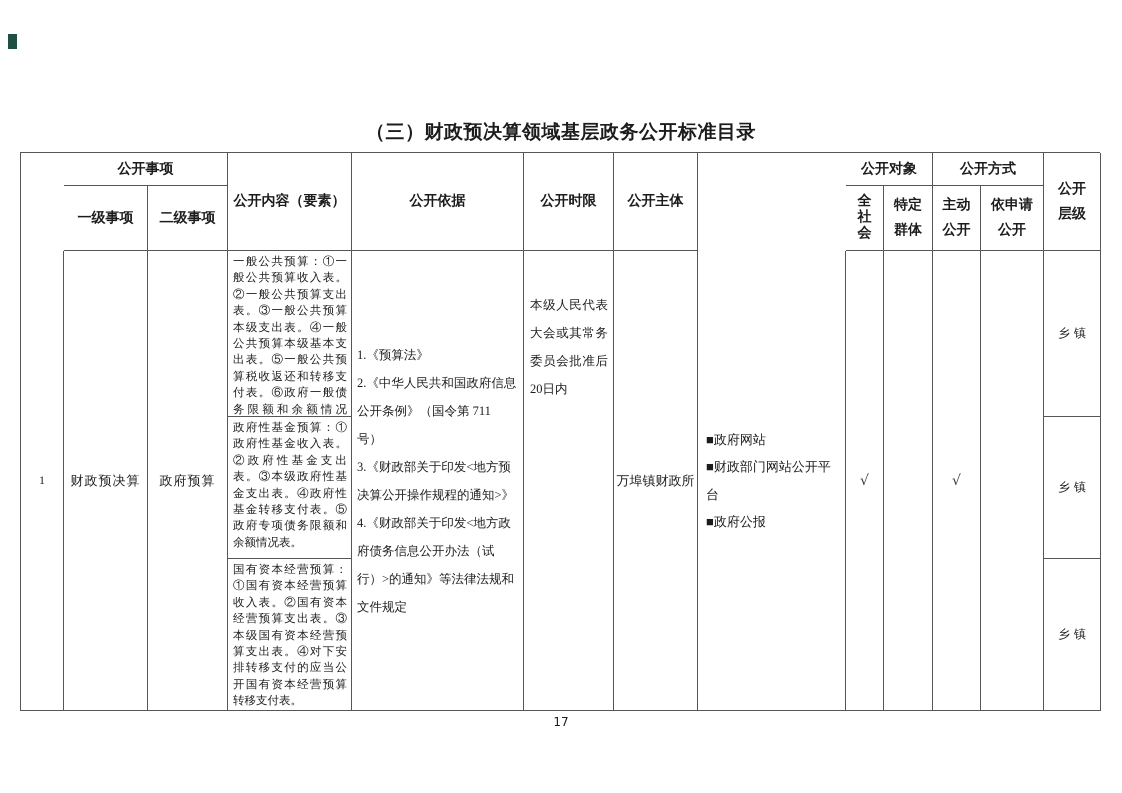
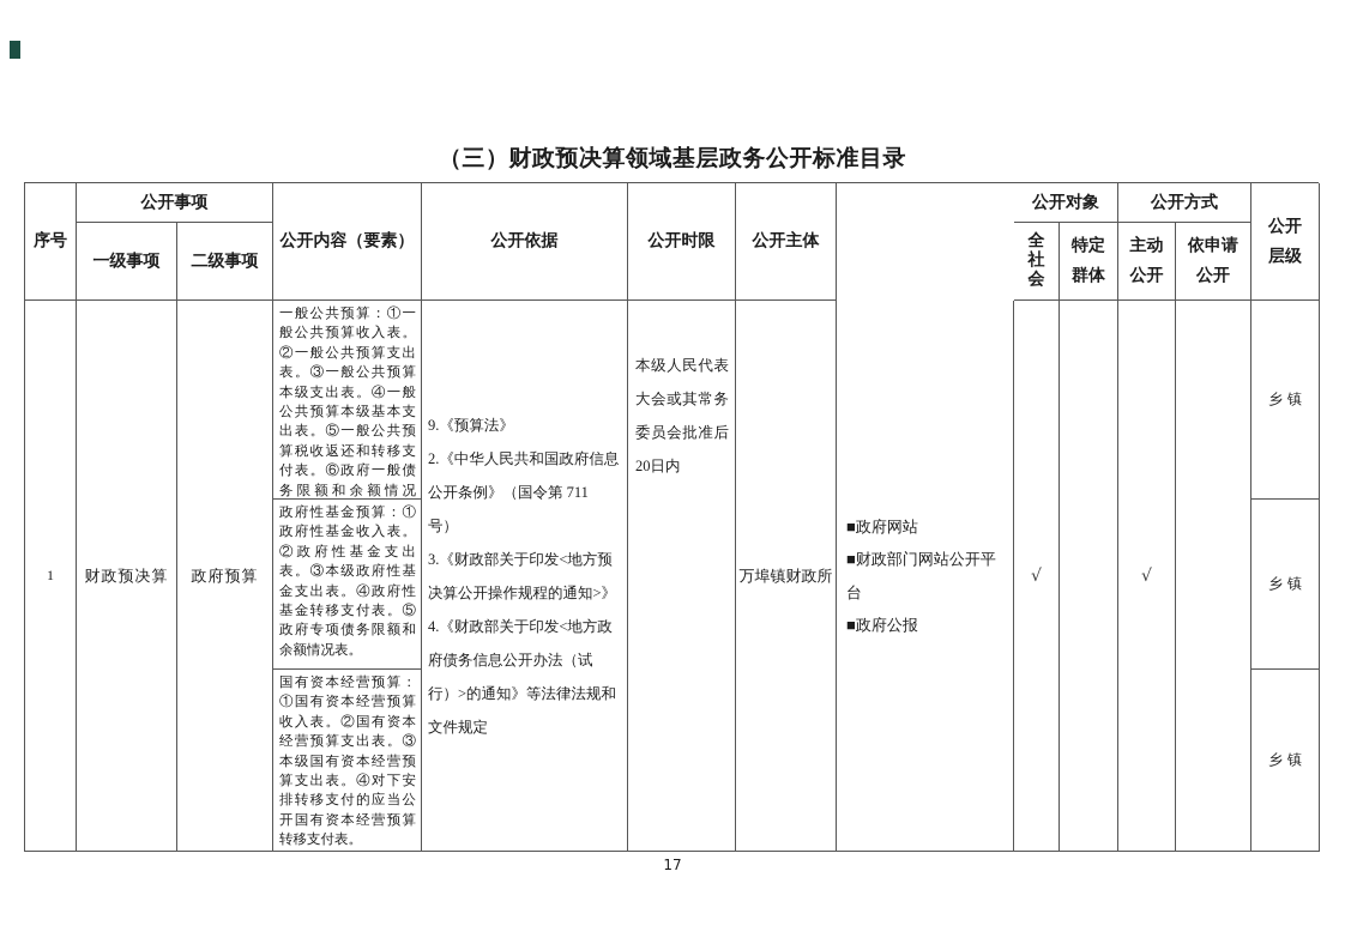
  （三）财政预决算领域基层政务公开标准目录
+ 序号
  公开事项
  一级事项
  二级事项
  公开内容（要素）
  公开依据
  公开时限
  公开主体
  公开对象
  全社会
  特定群体
  公开方式
  主动公开
  依申请公开
  公开层级
  1
  财政预决算
  政府预算
  一般公共预算：①一般公共预算收入表。②一般公共预算支出表。③一般公共预算本级支出表。④一般公共预算本级基本支出表。⑤一般公共预算税收返还和转移支付表。⑥政府一般债务限额和余额情况
  政府性基金预算：①政府性基金收入表。②政府性基金支出表。③本级政府性基金支出表。④政府性基金转移支付表。⑤政府专项债务限额和余额情况表。
  国有资本经营预算：①国有资本经营预算收入表。②国有资本经营预算支出表。③本级国有资本经营预算支出表。④对下安排转移支付的应当公开国有资本经营预算转移支付表。
- 1.《预算法》
+ 9.《预算法》
  2.《中华人民共和国政府信息公开条例》（国令第 711 号）
  3.《财政部关于印发<地方预决算公开操作规程的通知>》
  4.《财政部关于印发<地方政府债务信息公开办法（试行）>的通知》等法律法规和文件规定
  本级人民代表大会或其常务委员会批准后20日内
  万埠镇财政所
  ■政府网站
  ■财政部门网站公开平台
  ■政府公报
  √
  √
  乡镇
  乡镇
  乡镇
  17
